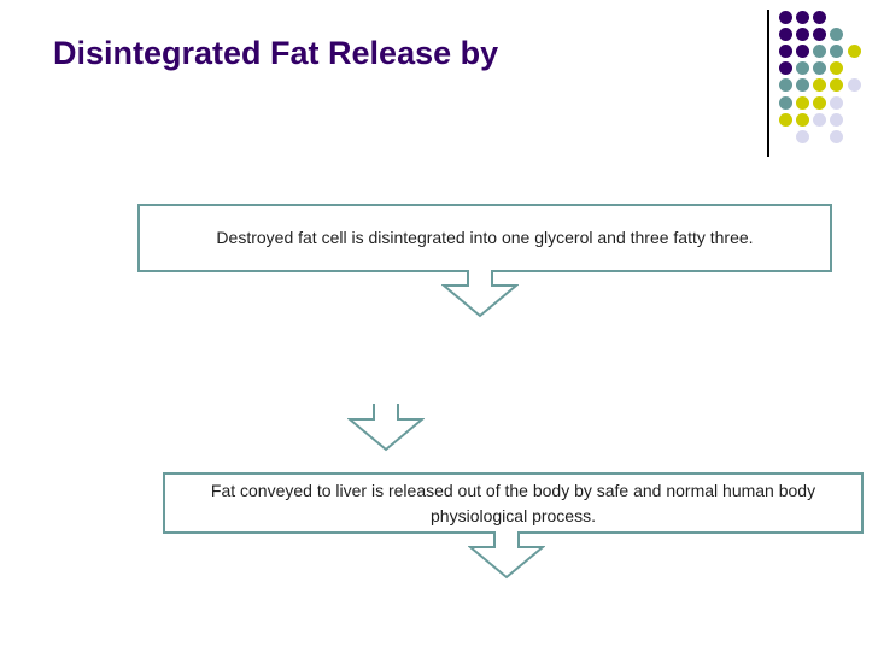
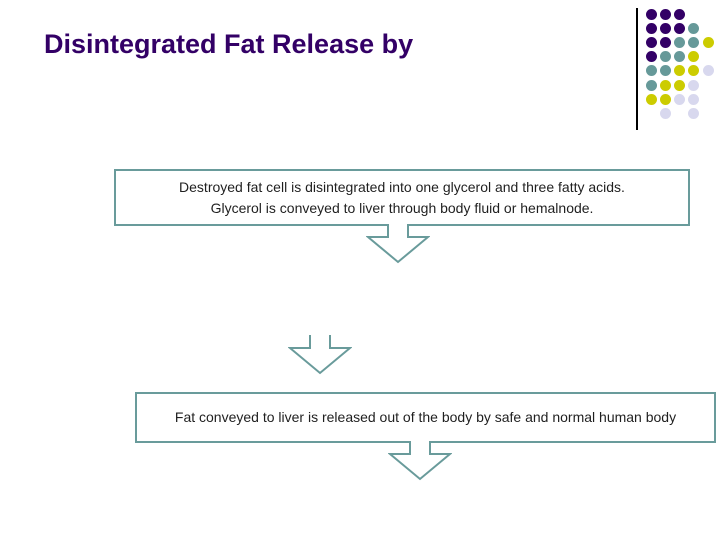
  Disintegrated Fat Release by
- Destroyed fat cell is disintegrated into one glycerol and three fatty three.
+ Destroyed fat cell is disintegrated into one glycerol and three fatty acids.
+ Glycerol is conveyed to liver through body fluid or hemalnode.
  Fat conveyed to liver is released out of the body by safe and normal human body
- physiological process.
